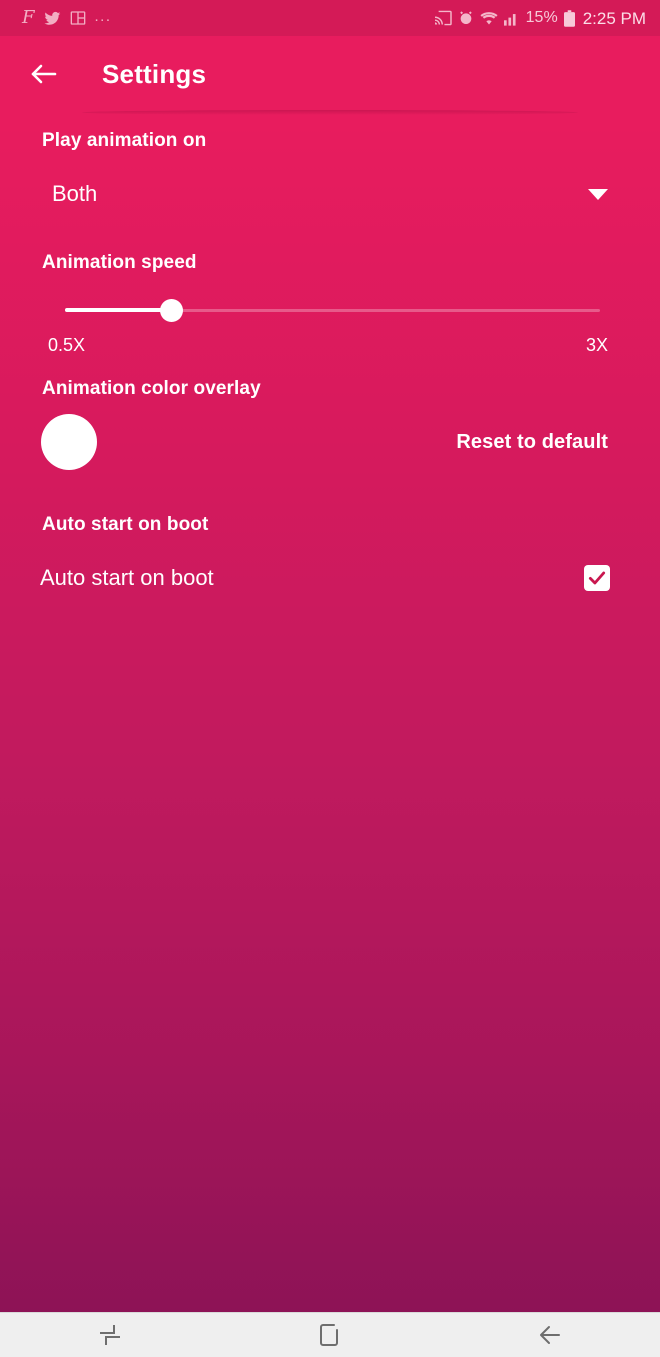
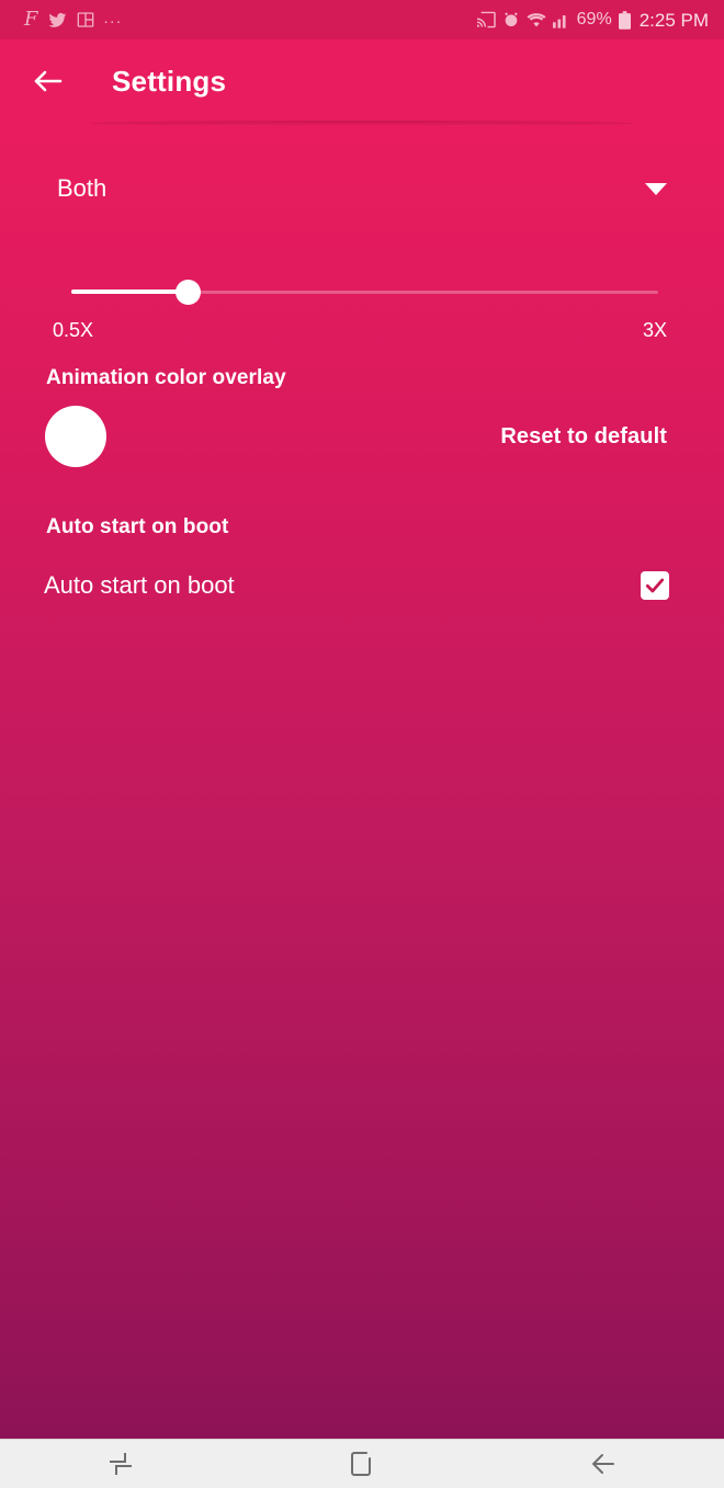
  F
  ...
- 15%
+ 69%
  2:25 PM
  Settings
- Play animation on
  Both
- Animation speed
  0.5X
  3X
  Animation color overlay
  Reset to default
  Auto start on boot
  Auto start on boot
